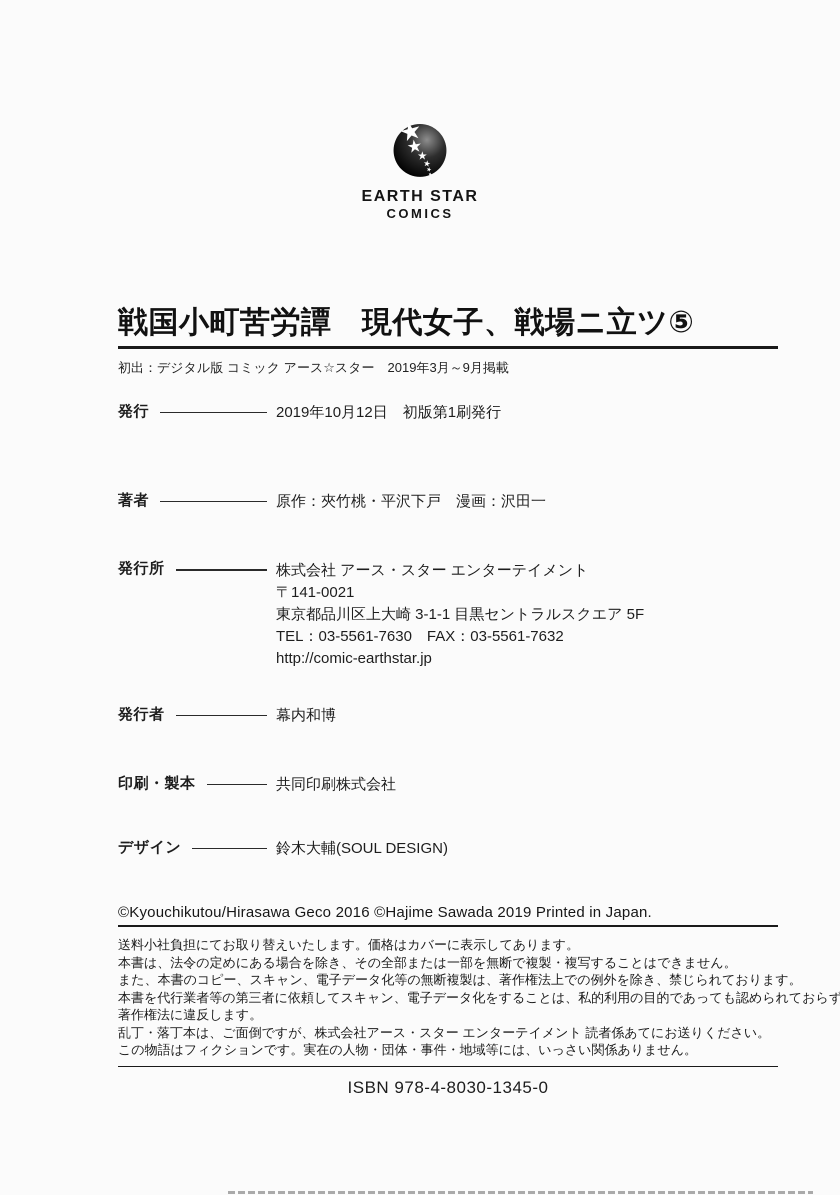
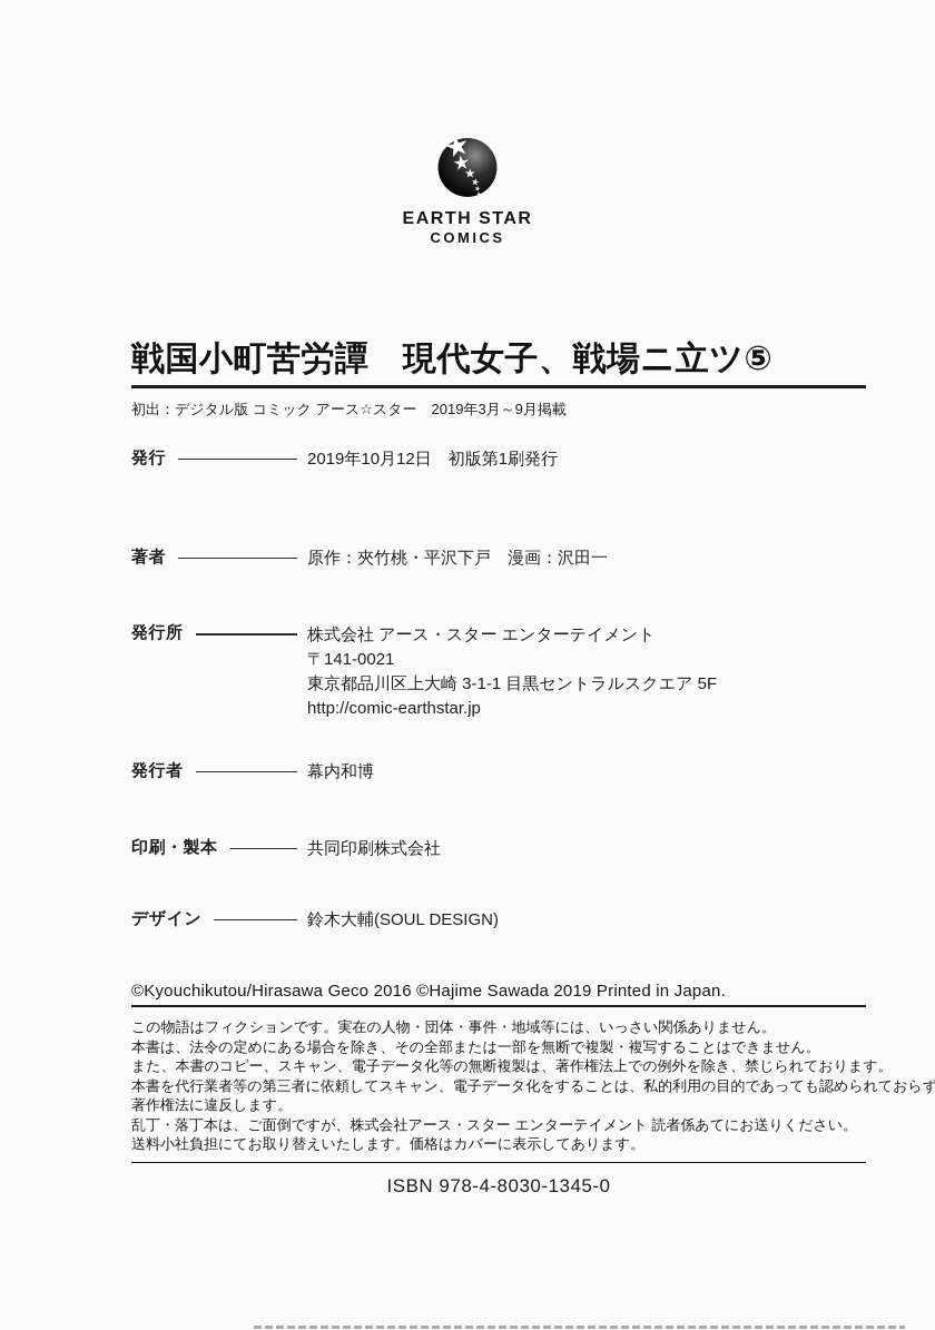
  EARTH STAR
  COMICS
  戦国小町苦労譚 現代女子、戦場ニ立ツ⑤
  初出：デジタル版 コミック アース☆スター 2019年3月～9月掲載
  発行
  2019年10月12日 初版第1刷発行
  著者
  原作：夾竹桃・平沢下戸 漫画：沢田一
  発行所
  株式会社 アース・スター エンターテイメント
  〒141-0021
  東京都品川区上大崎 3-1-1 目黒セントラルスクエア 5F
- TEL：03-5561-7630 FAX：03-5561-7632
  http://comic-earthstar.jp
  発行者
  幕内和博
  印刷・製本
  共同印刷株式会社
  デザイン
  鈴木大輔(SOUL DESIGN)
  ©Kyouchikutou/Hirasawa Geco 2016 ©Hajime Sawada 2019 Printed in Japan.
- 送料小社負担にてお取り替えいたします。価格はカバーに表示してあります。
+ この物語はフィクションです。実在の人物・団体・事件・地域等には、いっさい関係ありません。
  本書は、法令の定めにある場合を除き、その全部または一部を無断で複製・複写することはできません。
  また、本書のコピー、スキャン、電子データ化等の無断複製は、著作権法上での例外を除き、禁じられております。
  本書を代行業者等の第三者に依頼してスキャン、電子データ化をすることは、私的利用の目的であっても認められておらず
  著作権法に違反します。
  乱丁・落丁本は、ご面倒ですが、株式会社アース・スター エンターテイメント 読者係あてにお送りください。
- この物語はフィクションです。実在の人物・団体・事件・地域等には、いっさい関係ありません。
+ 送料小社負担にてお取り替えいたします。価格はカバーに表示してあります。
  ISBN 978-4-8030-1345-0
